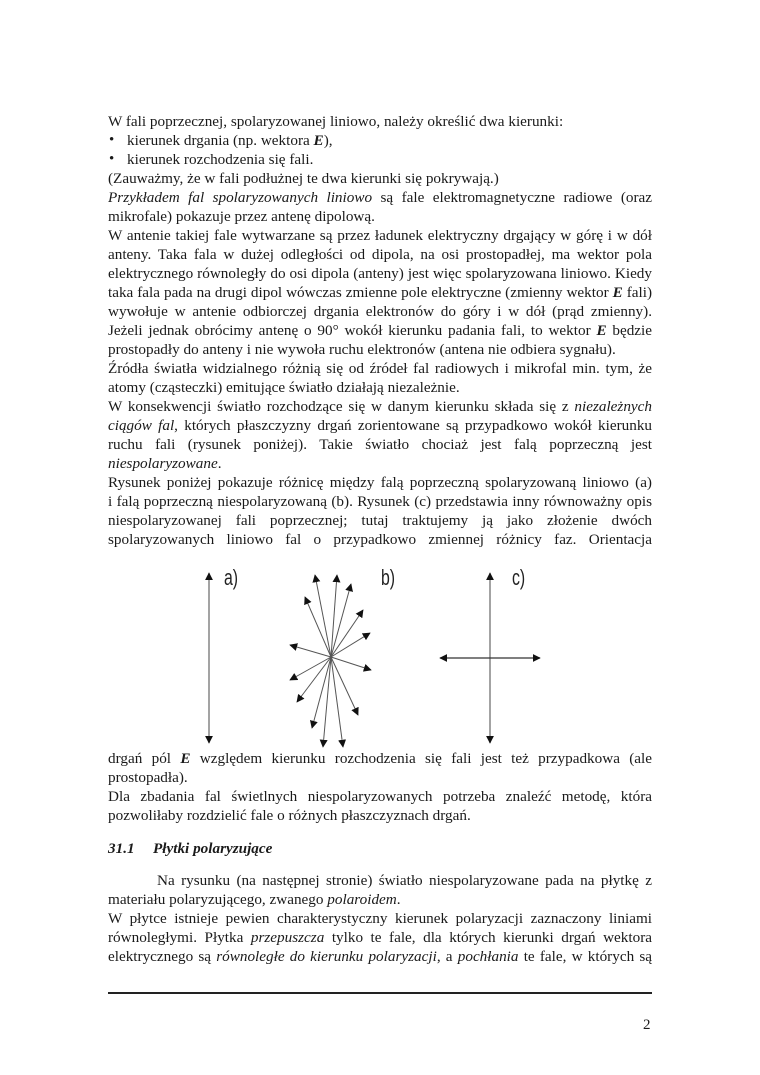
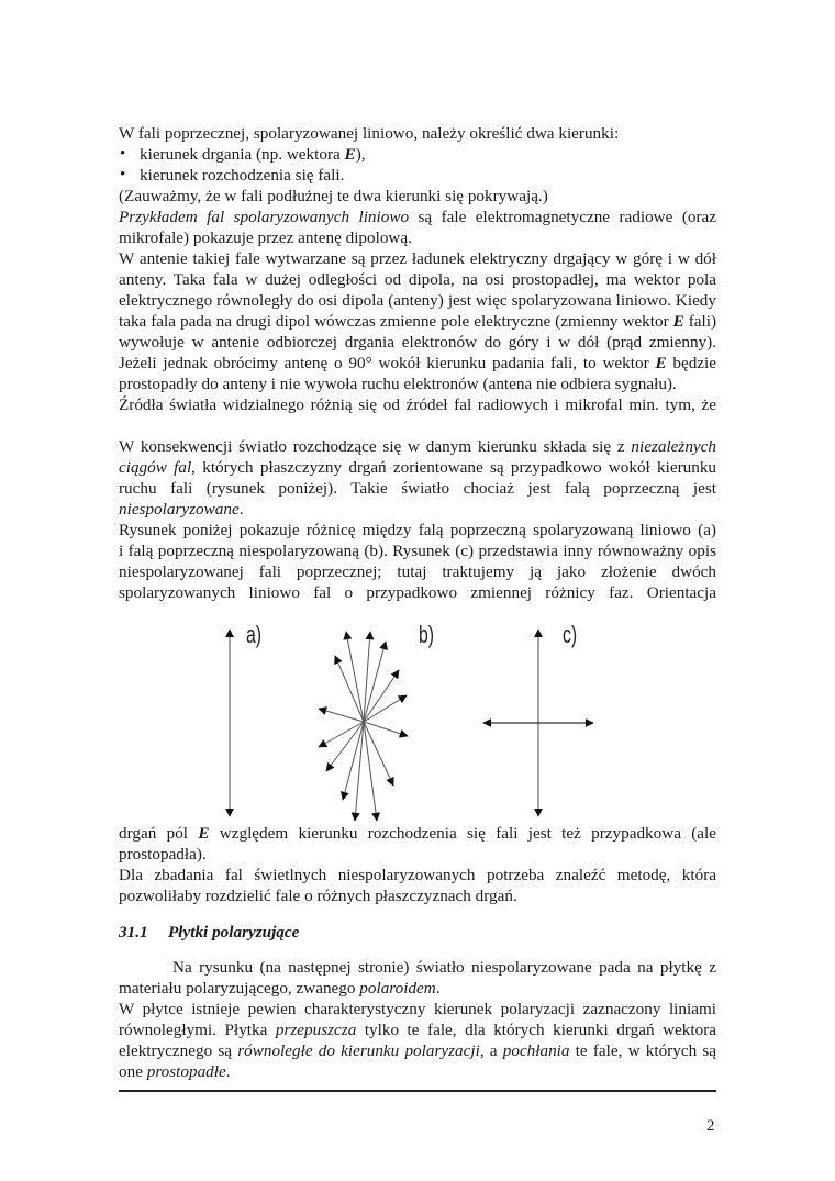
  W fali poprzecznej, spolaryzowanej liniowo, należy określić dwa kierunki:
  •
  kierunek drgania (np. wektora E),
  •
  kierunek rozchodzenia się fali.
  (Zauważmy, że w fali podłużnej te dwa kierunki się pokrywają.)
  Przykładem fal spolaryzowanych liniowo są fale elektromagnetyczne radiowe (oraz
  mikrofale) pokazuje przez antenę dipolową.
  W antenie takiej fale wytwarzane są przez ładunek elektryczny drgający w górę i w dół
  anteny. Taka fala w dużej odległości od dipola, na osi prostopadłej, ma wektor pola
  elektrycznego równoległy do osi dipola (anteny) jest więc spolaryzowana liniowo. Kiedy
  taka fala pada na drugi dipol wówczas zmienne pole elektryczne (zmienny wektor E fali)
  wywołuje w antenie odbiorczej drgania elektronów do góry i w dół (prąd zmienny).
  Jeżeli jednak obrócimy antenę o 90° wokół kierunku padania fali, to wektor E będzie
  prostopadły do anteny i nie wywoła ruchu elektronów (antena nie odbiera sygnału).
  Źródła światła widzialnego różnią się od źródeł fal radiowych i mikrofal min. tym, że
- atomy (cząsteczki) emitujące światło działają niezależnie.
  W konsekwencji światło rozchodzące się w danym kierunku składa się z niezależnych
  ciągów fal, których płaszczyzny drgań zorientowane są przypadkowo wokół kierunku
  ruchu fali (rysunek poniżej). Takie światło chociaż jest falą poprzeczną jest
  niespolaryzowane.
  Rysunek poniżej pokazuje różnicę między falą poprzeczną spolaryzowaną liniowo (a)
  i falą poprzeczną niespolaryzowaną (b). Rysunek (c) przedstawia inny równoważny opis
  niespolaryzowanej fali poprzecznej; tutaj traktujemy ją jako złożenie dwóch
  spolaryzowanych liniowo fal o przypadkowo zmiennej różnicy faz. Orientacja
  a)
  b)
  c)
  drgań pól E względem kierunku rozchodzenia się fali jest też przypadkowa (ale
  prostopadła).
  Dla zbadania fal świetlnych niespolaryzowanych potrzeba znaleźć metodę, która
  pozwoliłaby rozdzielić fale o różnych płaszczyznach drgań.
  31.1
  Płytki polaryzujące
  Na rysunku (na następnej stronie) światło niespolaryzowane pada na płytkę z
  materiału polaryzującego, zwanego polaroidem.
  W płytce istnieje pewien charakterystyczny kierunek polaryzacji zaznaczony liniami
  równoległymi. Płytka przepuszcza tylko te fale, dla których kierunki drgań wektora
  elektrycznego są równoległe do kierunku polaryzacji, a pochłania te fale, w których są
+ one prostopadłe.
  2
